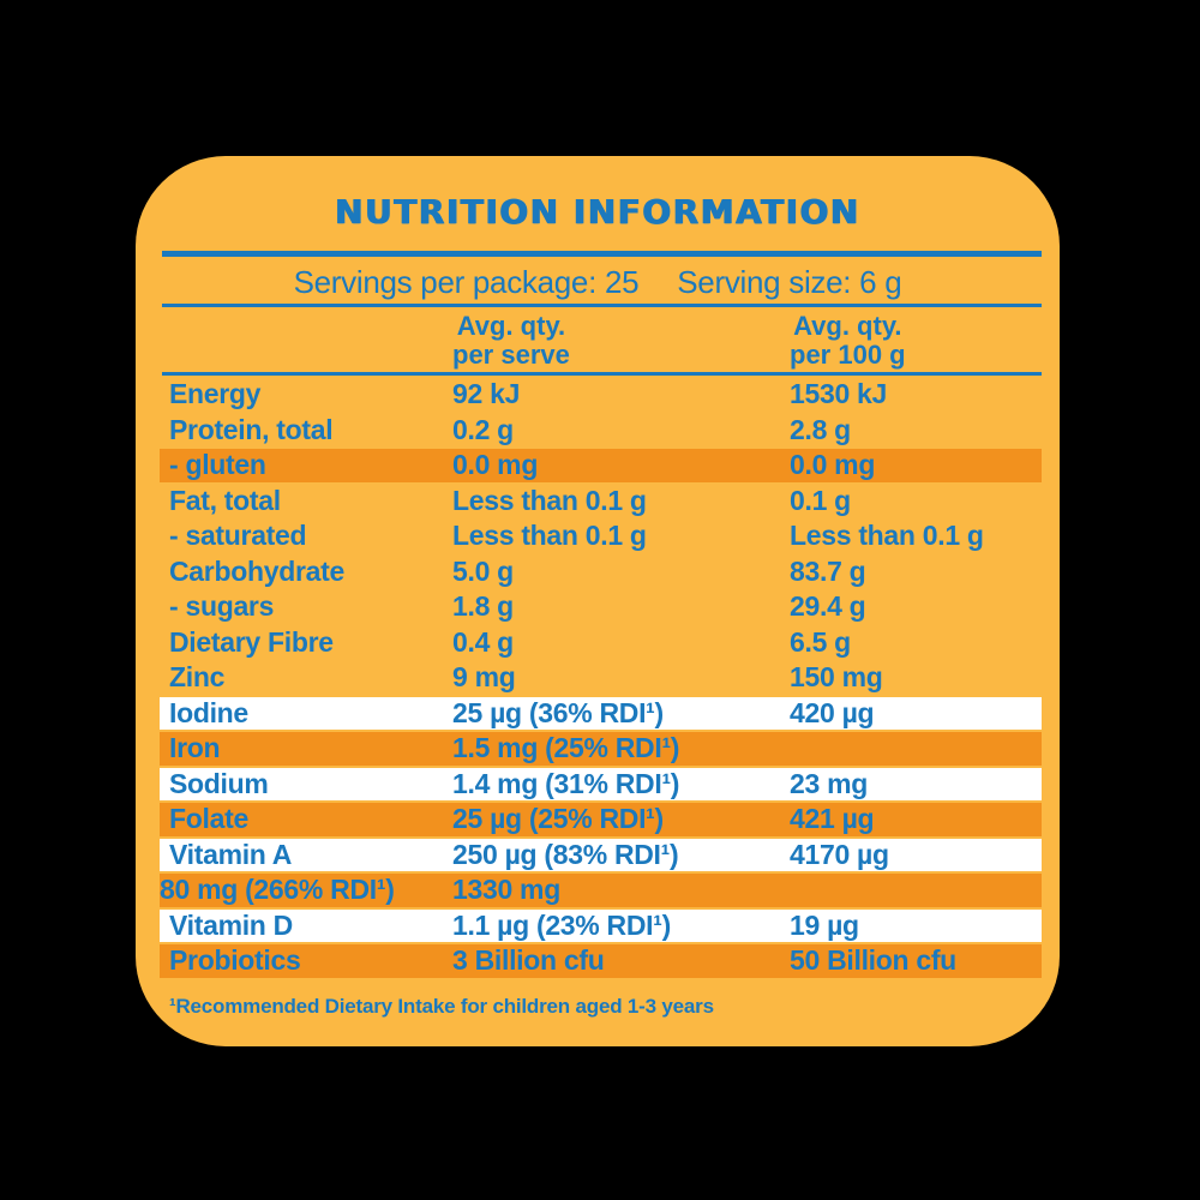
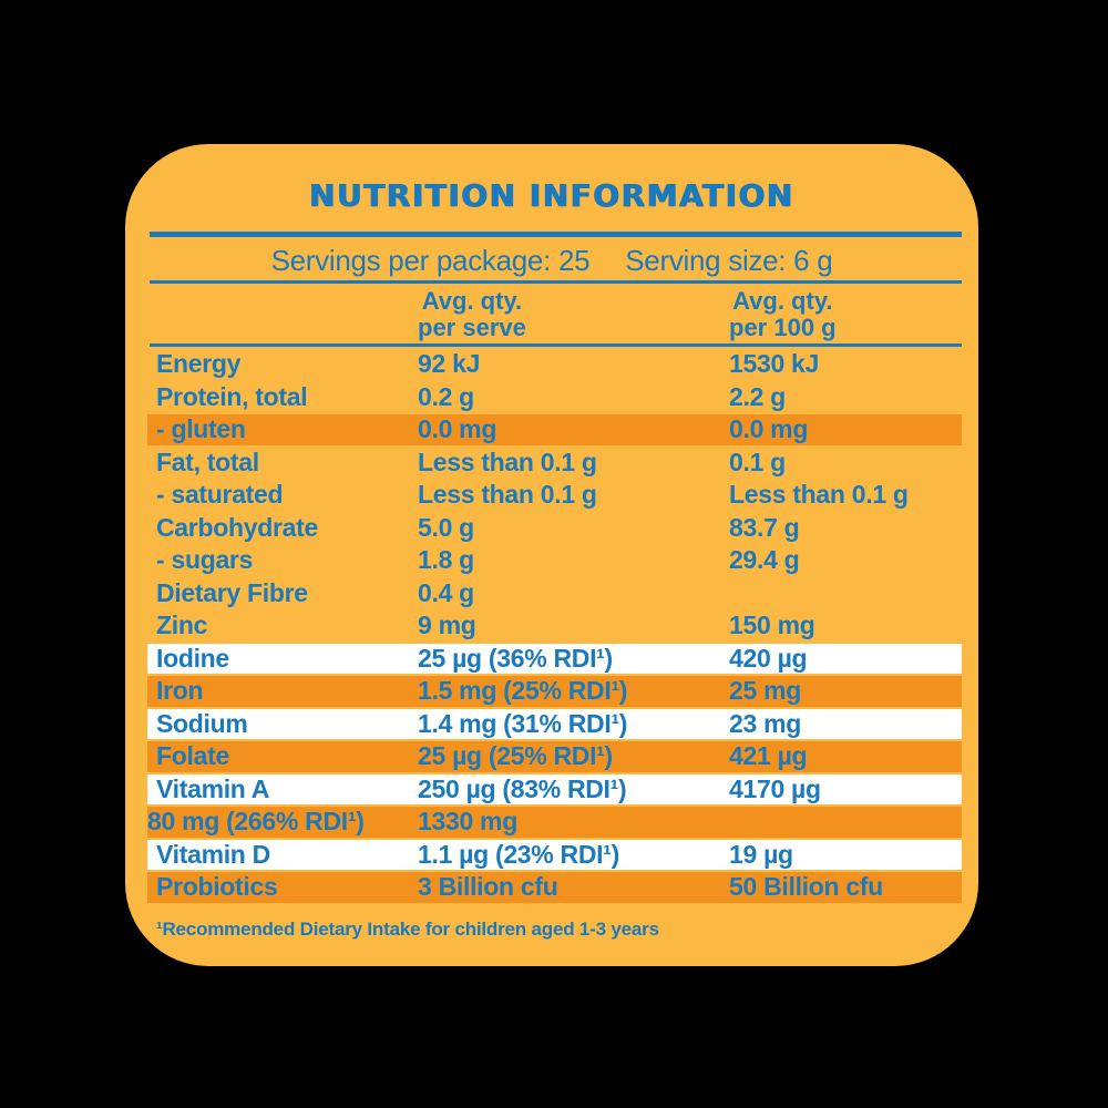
  NUTRITION INFORMATION
  Servings per package: 25
  Serving size: 6 g
  Avg. qty.
  per serve
  Avg. qty.
  per 100 g
  Energy
  92 kJ
  1530 kJ
  Protein, total
  0.2 g
- 2.8 g
+ 2.2 g
  - gluten
  0.0 mg
  0.0 mg
  Fat, total
  Less than 0.1 g
  0.1 g
  - saturated
  Less than 0.1 g
  Less than 0.1 g
  Carbohydrate
  5.0 g
  83.7 g
  - sugars
  1.8 g
  29.4 g
  Dietary Fibre
  0.4 g
- 6.5 g
  Zinc
  9 mg
  150 mg
  Iodine
  25 µg (36% RDI¹)
  420 µg
  Iron
  1.5 mg (25% RDI¹)
+ 25 mg
  Sodium
  1.4 mg (31% RDI¹)
  23 mg
  Folate
  25 µg (25% RDI¹)
  421 µg
  Vitamin A
  250 µg (83% RDI¹)
  4170 µg
  80 mg (266% RDI¹)
  1330 mg
  Vitamin D
  1.1 µg (23% RDI¹)
  19 µg
  Probiotics
  3 Billion cfu
  50 Billion cfu
  ¹Recommended Dietary Intake for children aged 1-3 years
